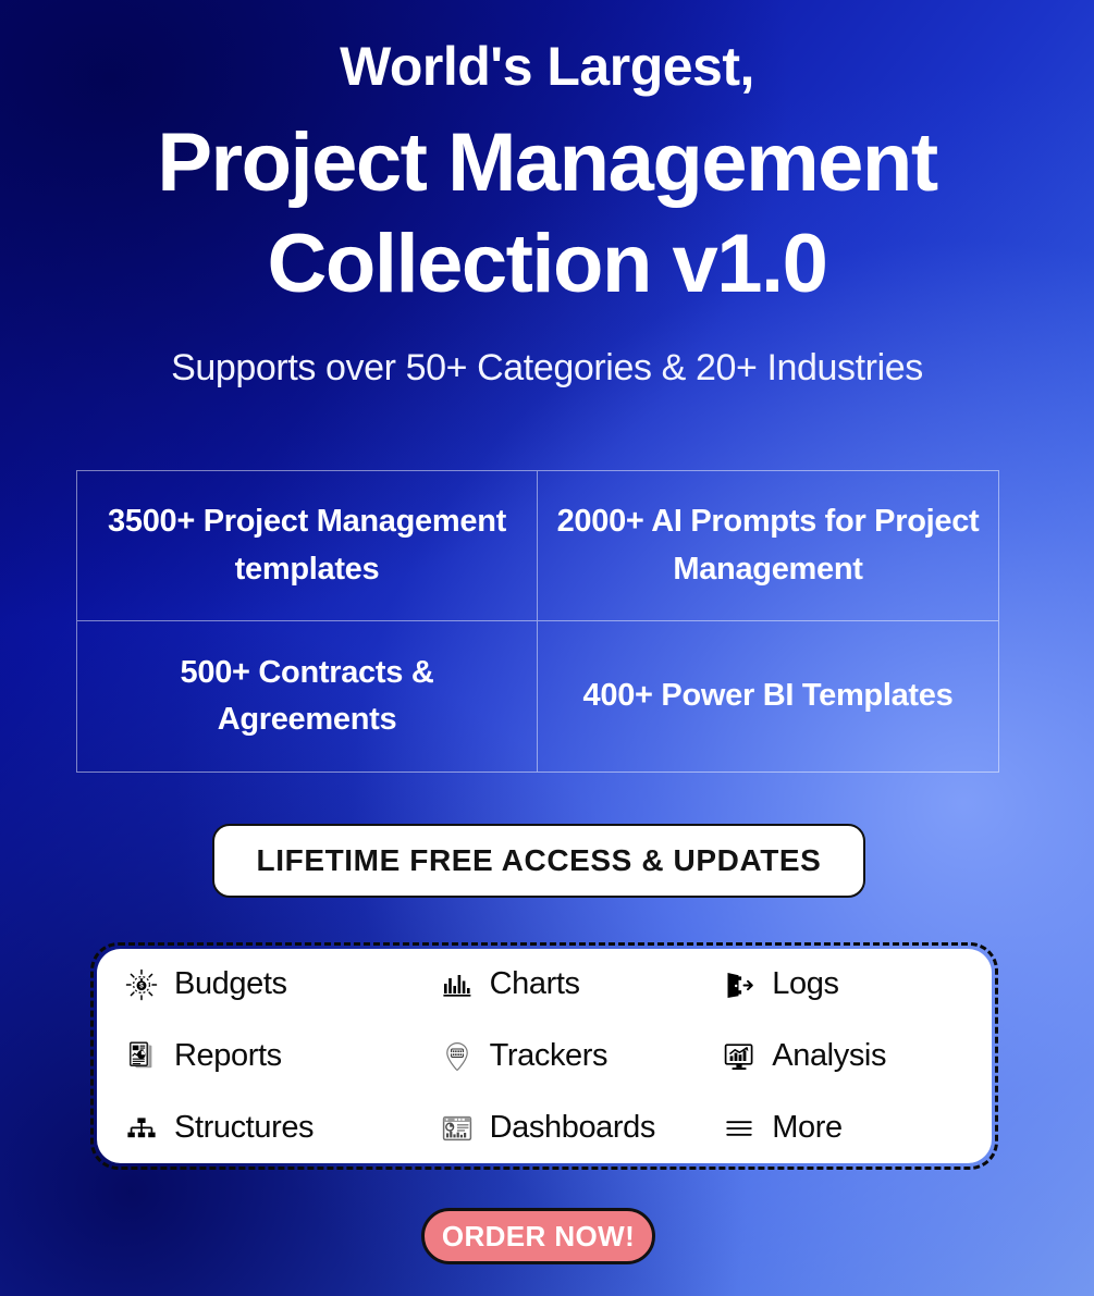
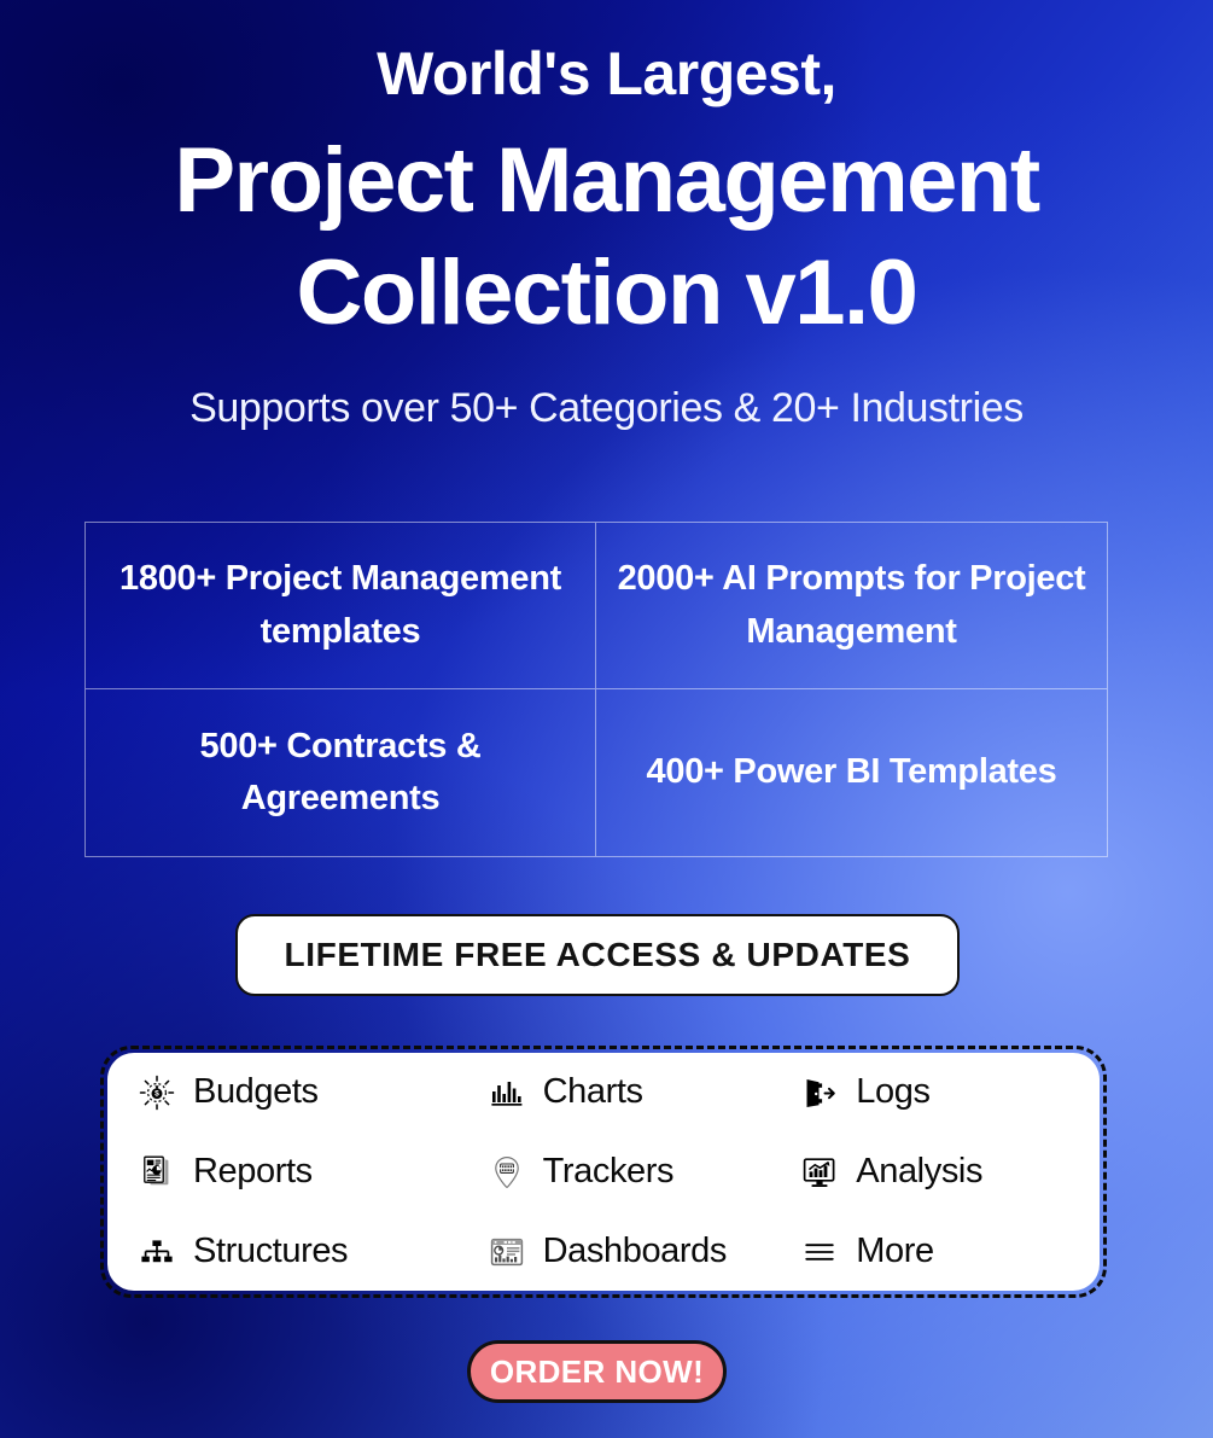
  World's Largest,
  Project Management
  Collection v1.0
  Supports over 50+ Categories & 20+ Industries
- 3500+ Project Management templates
+ 1800+ Project Management templates
  2000+ AI Prompts for Project Management
  500+ Contracts & Agreements
  400+ Power BI Templates
  LIFETIME FREE ACCESS & UPDATES
  Budgets
  Charts
  Logs
  Reports
  Trackers
  Analysis
  Structures
  Dashboards
  More
  ORDER NOW!
